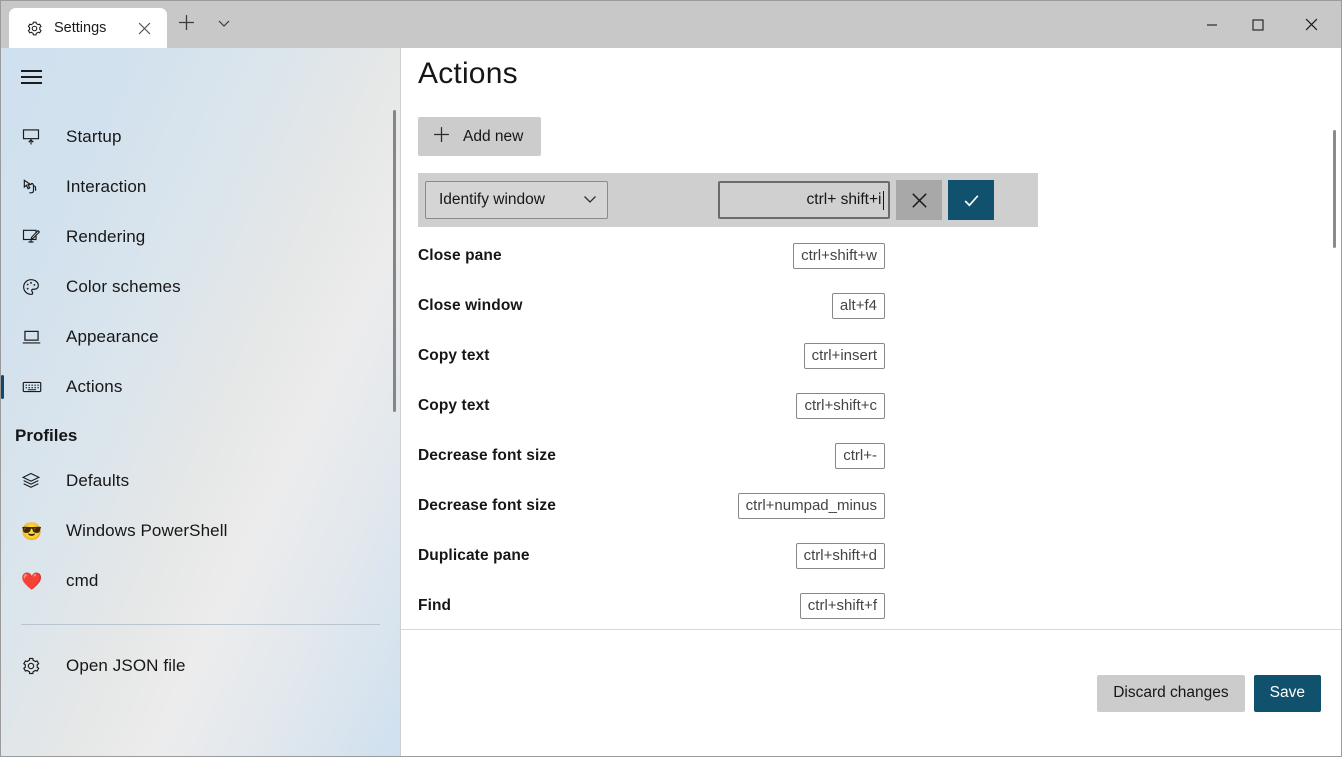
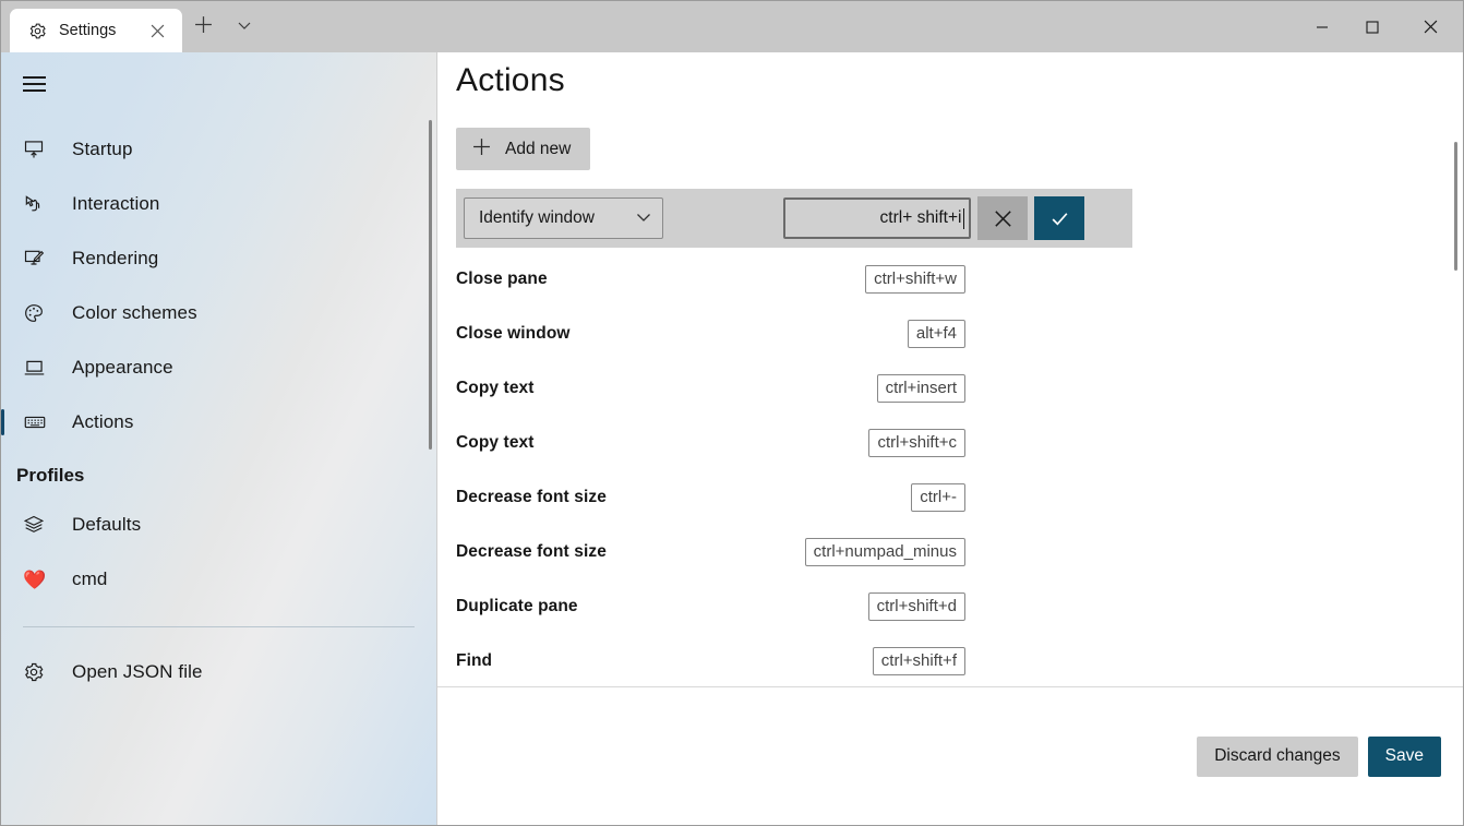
  Settings
  Startup
  Interaction
  Rendering
  Color schemes
  Appearance
  Actions
  Profiles
  Defaults
- 😎
- Windows PowerShell
  ❤️
  cmd
  Open JSON file
  Actions
  Add new
  Identify window
  ctrl+ shift+i
  Close pane
  ctrl+shift+w
  Close window
  alt+f4
  Copy text
  ctrl+insert
  Copy text
  ctrl+shift+c
  Decrease font size
  ctrl+-
  Decrease font size
  ctrl+numpad_minus
  Duplicate pane
  ctrl+shift+d
  Find
  ctrl+shift+f
  Discard changes
  Save
